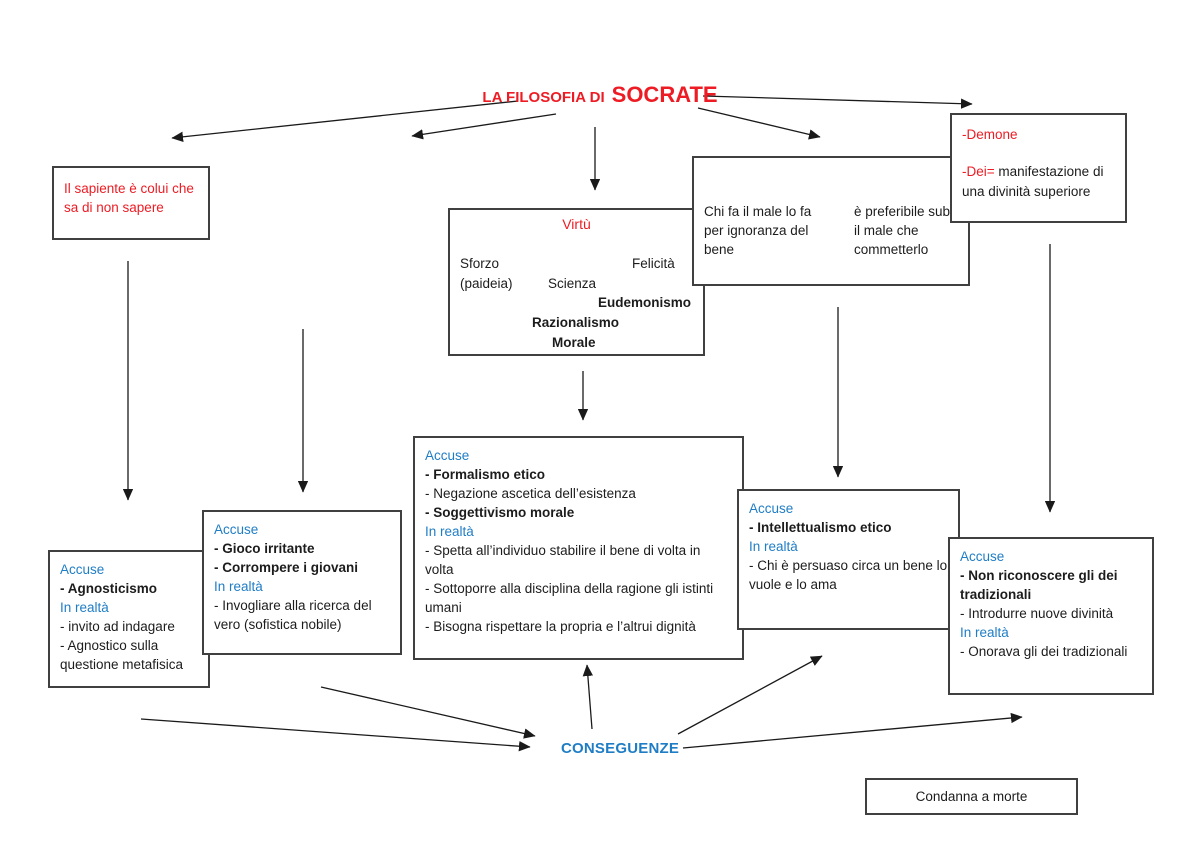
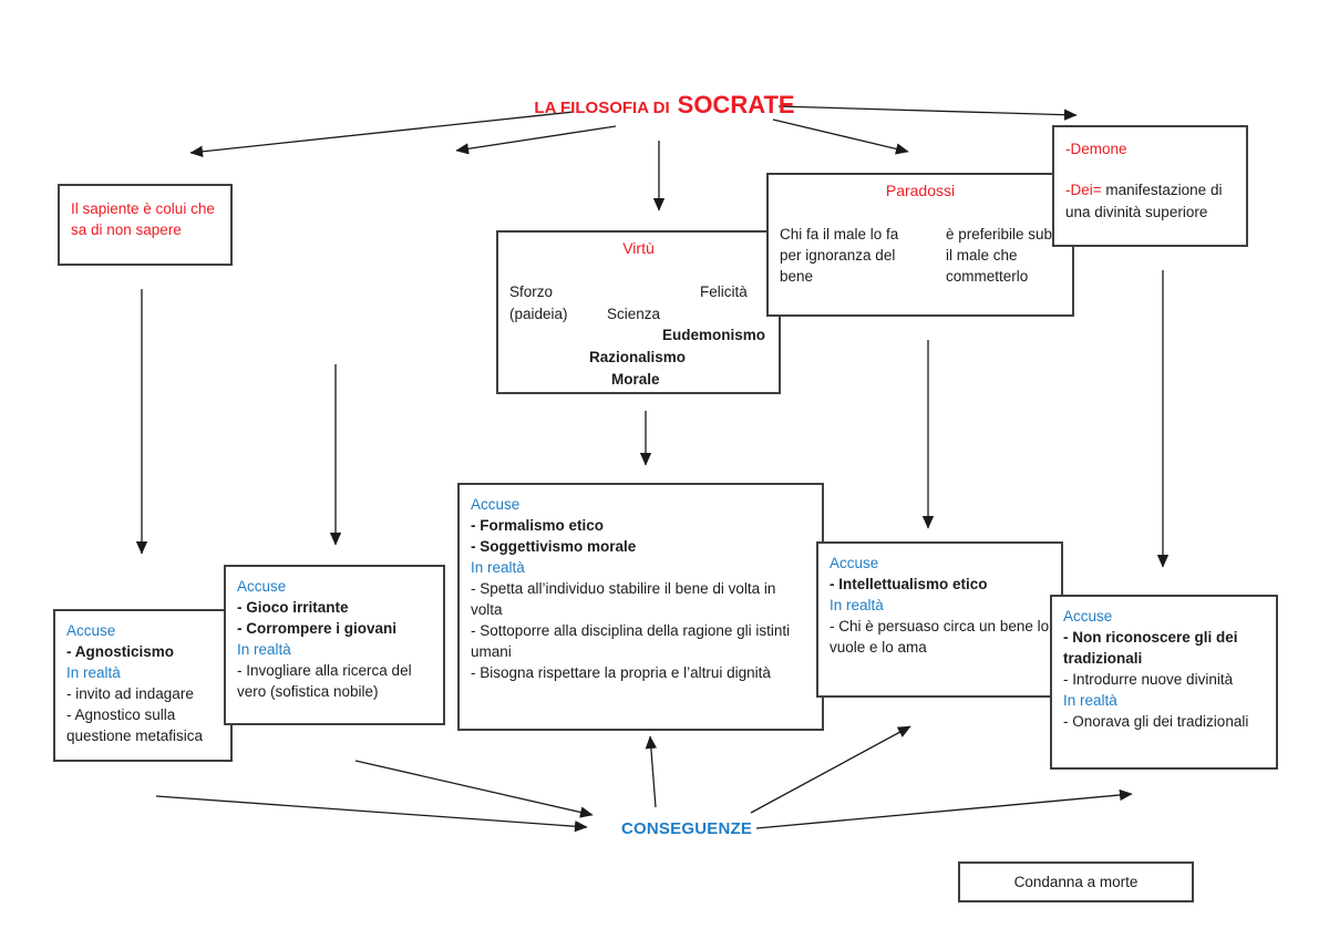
  LA FILOSOFIA DI SOCRATE
  Il sapiente è colui che sa di non sapere
  Virtù
  Sforzo
  Felicità
  (paideia)
  Scienza
  Eudemonismo
  Razionalismo
  Morale
+ Paradossi
  Chi fa il male lo fa per ignoranza del bene
  è preferibile sub il male che commetterlo
  -Demone
  -Dei= manifestazione di una divinità superiore
  Accuse
  - Agnosticismo
  In realtà
  - invito ad indagare
  - Agnostico sulla questione metafisica
  Accuse
  - Gioco irritante
  - Corrompere i giovani
  In realtà
  - Invogliare alla ricerca del vero (sofistica nobile)
  Accuse
  - Formalismo etico
- - Negazione ascetica dell’esistenza
  - Soggettivismo morale
  In realtà
  - Spetta all’individuo stabilire il bene di volta in volta
  - Sottoporre alla disciplina della ragione gli istinti umani
  - Bisogna rispettare la propria e l’altrui dignità
  Accuse
  - Intellettualismo etico
  In realtà
  - Chi è persuaso circa un bene lo vuole e lo ama
  Accuse
  - Non riconoscere gli dei tradizionali
  - Introdurre nuove divinità
  In realtà
  - Onorava gli dei tradizionali
  CONSEGUENZE
  Condanna a morte
